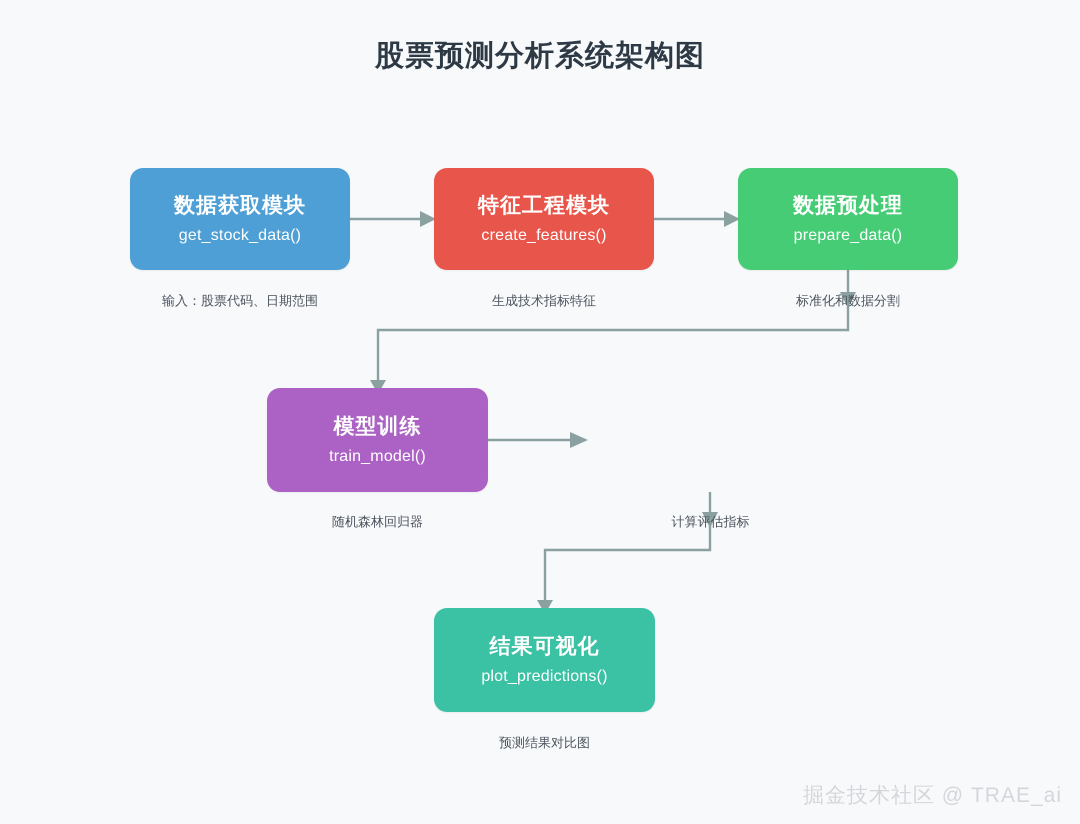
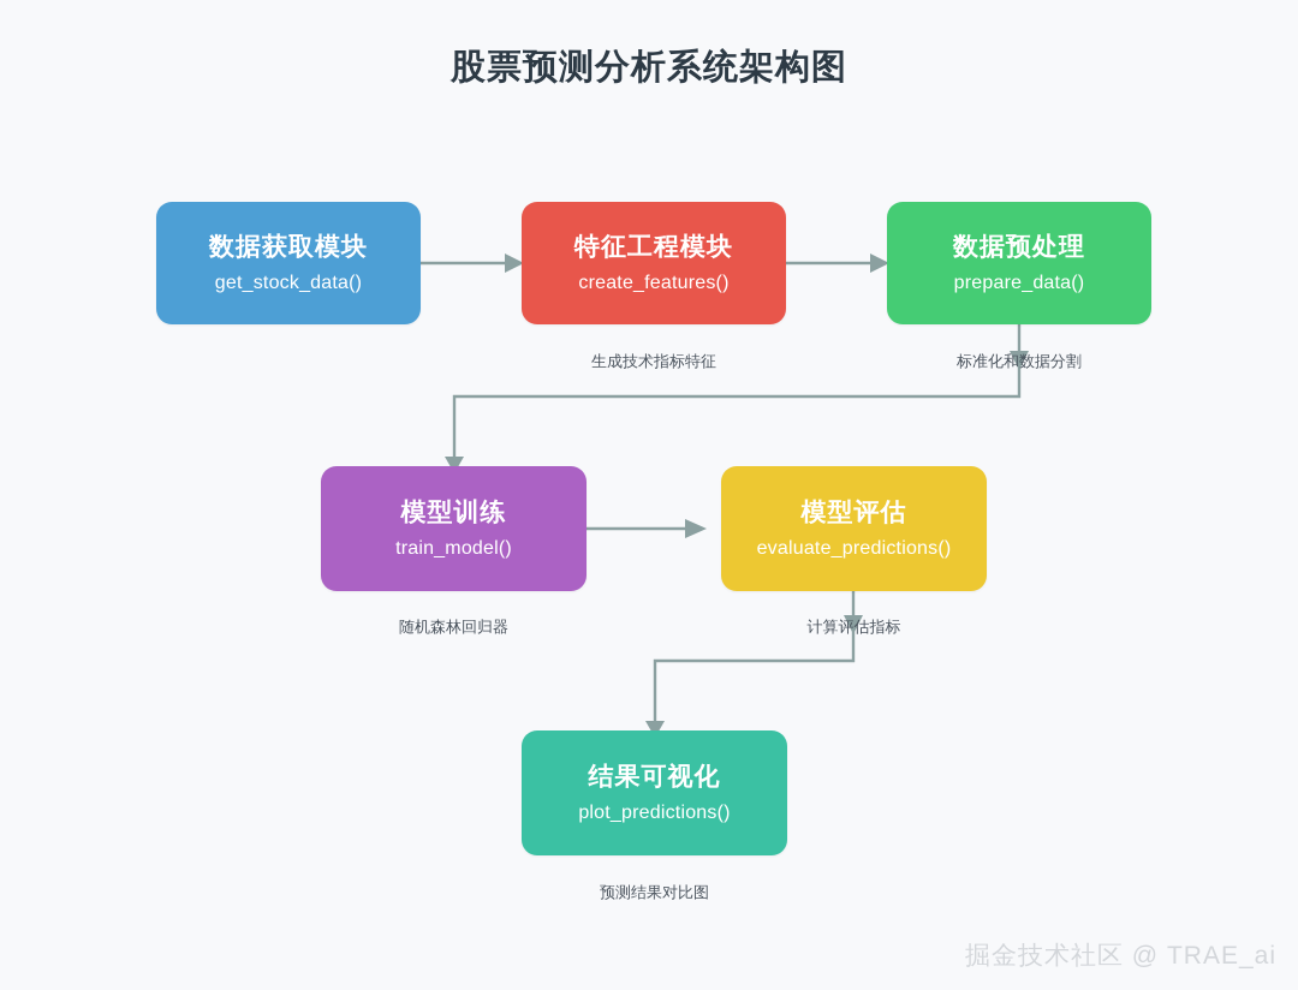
  股票预测分析系统架构图
  数据获取模块
  get_stock_data()
- 输入：股票代码、日期范围
  特征工程模块
  create_features()
  生成技术指标特征
  数据预处理
  prepare_data()
  标准化和数据分割
  模型训练
  train_model()
  随机森林回归器
+ 模型评估
+ evaluate_predictions()
  计算评估指标
  结果可视化
  plot_predictions()
  预测结果对比图
  掘金技术社区 @ TRAE_ai
